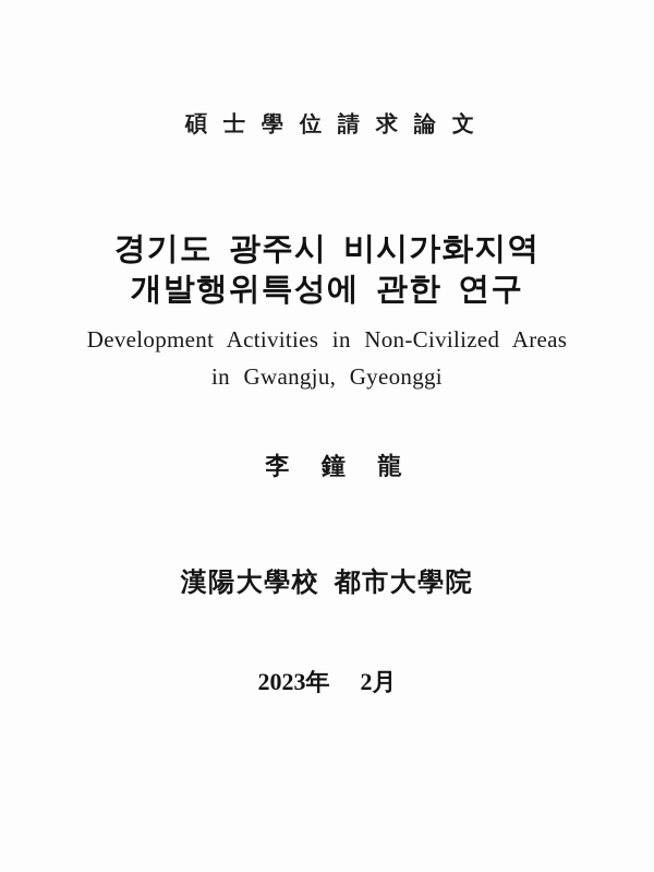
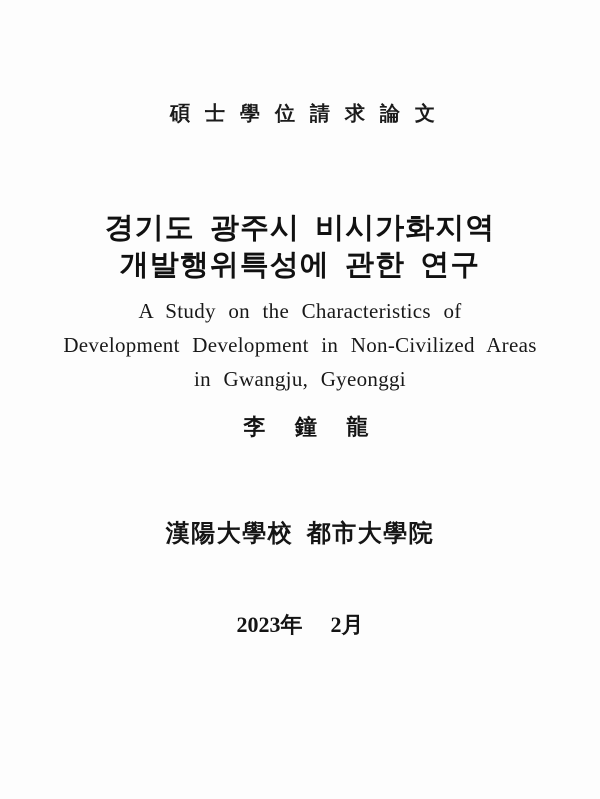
  碩 士 學 位 請 求 論 文
  경기도 광주시 비시가화지역
  개발행위특성에 관한 연구
+ A Study on the Characteristics of
- Development Activities in Non-Civilized Areas
+ Development Development in Non-Civilized Areas
  in Gwangju, Gyeonggi
  李 鐘 龍
  漢陽大學校 都市大學院
  2023年
  2月
